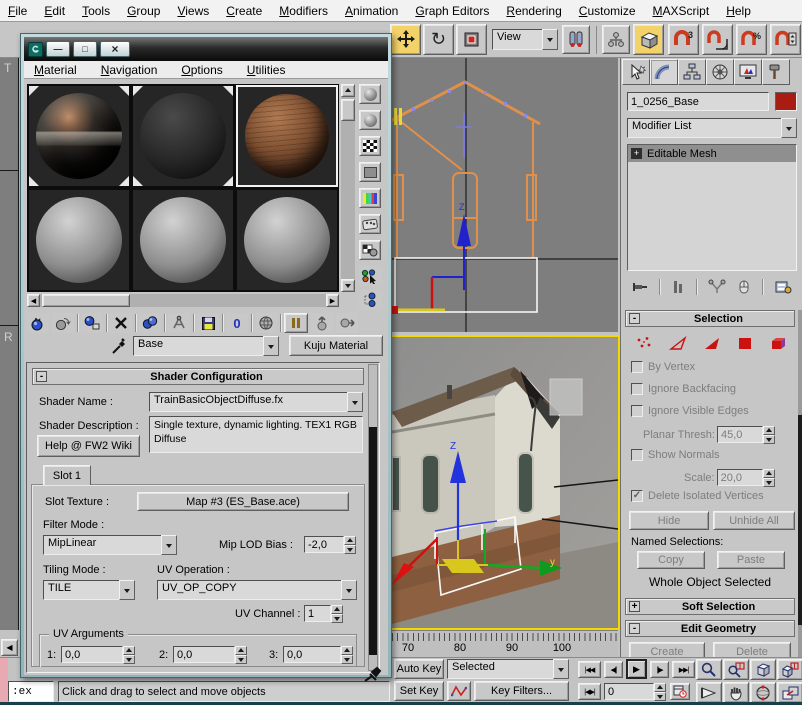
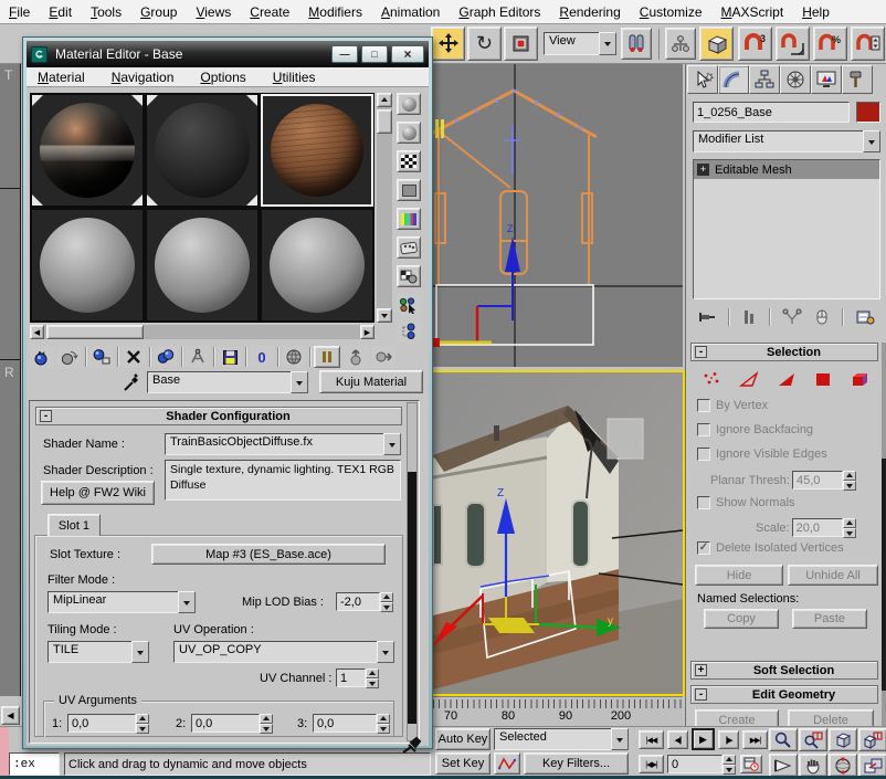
  File
  Edit
  Tools
  Group
  Views
  Create
  Modifiers
  Animation
  Graph Editors
  Rendering
  Customize
  MAXScript
  Help
  ↻
  View
  3
  %
  T
  R
  ◀
  Z
  Z
  y
  70
  80
  90
- 100
+ 200
  1_0256_Base
  Modifier List
  +
  Editable Mesh
  -
  Selection
  By Vertex
  Ignore Backfacing
  Ignore Visible Edges
  Planar Thresh:
  45,0
  Show Normals
  Scale:
  20,0
  ✓
  Delete Isolated Vertices
  Hide
  Unhide All
  Named Selections:
  Copy
  Paste
- Whole Object Selected
  +
  Soft Selection
  -
  Edit Geometry
  Create
  Delete
  :ex
- Click and drag to select and move objects
+ Click and drag to dynamic and move objects
  Auto Key
  Selected
  Set Key
  Key Filters...
  ▶
  0
+ Material Editor - Base
  —
  □
  ×
  Material
  Navigation
  Options
  Utilities
  0
  Base
  Kuju Material
  -
  Shader Configuration
  Shader Name :
  TrainBasicObjectDiffuse.fx
  Shader Description :
  Single texture, dynamic lighting. TEX1 RGB Diffuse
  Help @ FW2 Wiki
  Slot 1
  Slot Texture :
  Map #3 (ES_Base.ace)
  Filter Mode :
  MipLinear
  Mip LOD Bias :
  -2,0
  Tiling Mode :
  UV Operation :
  TILE
  UV_OP_COPY
  UV Channel :
  1
  UV Arguments
  1:
  0,0
  2:
  0,0
  3:
  0,0
